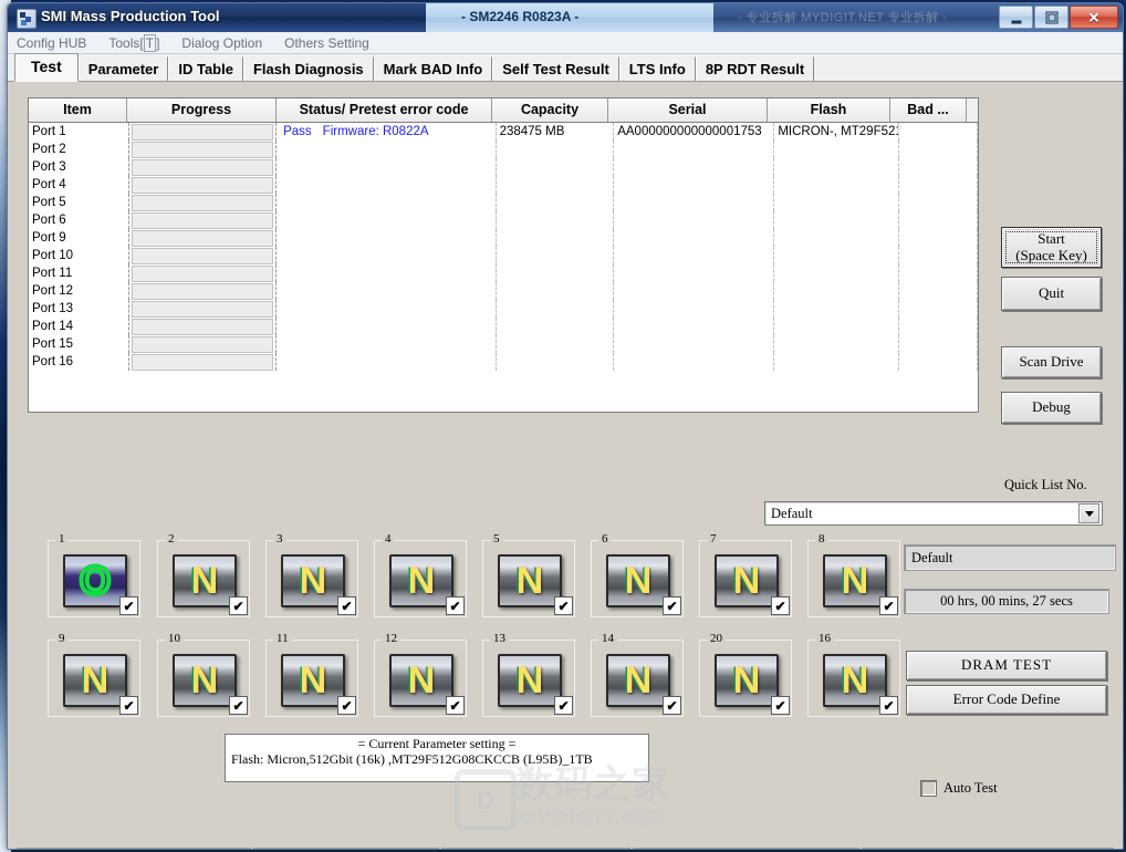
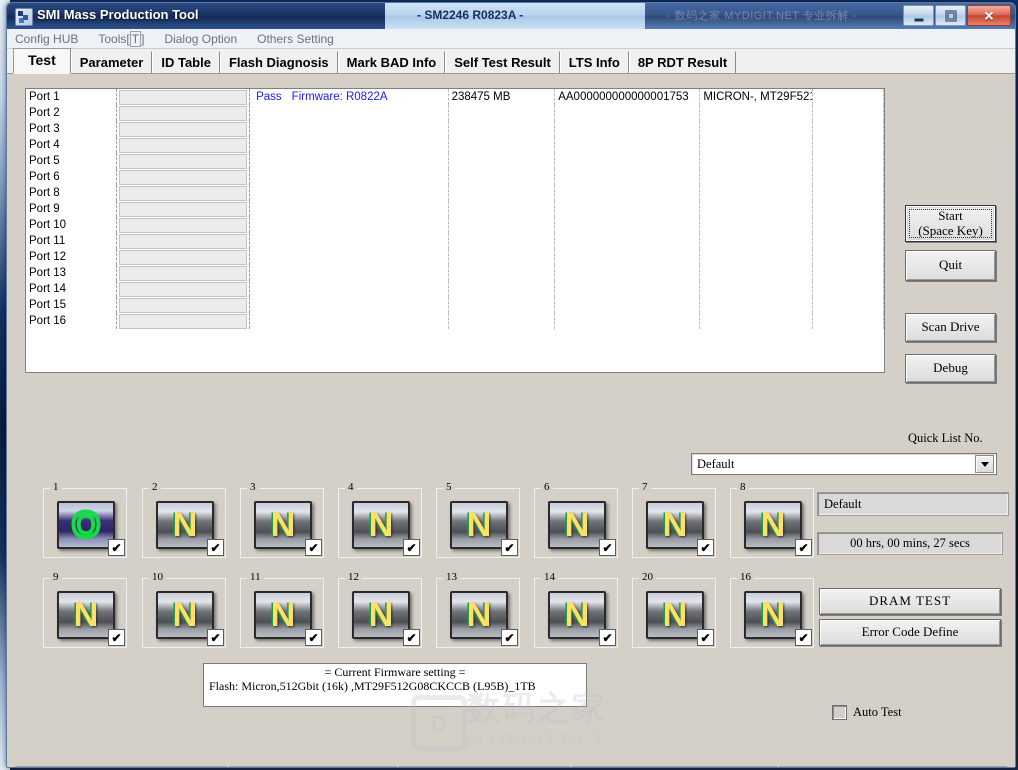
  SMI Mass Production Tool
  - SM2246 R0823A -
- - 专业拆解 MYDIGIT.NET 专业拆解 -
+ - 数码之家 MYDIGIT.NET 专业拆解 -
  ✕
  Config HUB
  Tools[ T ]
  Dialog Option
  Others Setting
  Test
  Parameter
  ID Table
  Flash Diagnosis
  Mark BAD Info
  Self Test Result
  LTS Info
  8P RDT Result
- Item
- Progress
- Status/ Pretest error code
- Capacity
- Serial
- Flash
- Bad ...
  Port 1
  Pass Firmware: R0822A
  238475 MB
  AA000000000000001753
  MICRON-, MT29F521
  Port 2
  Port 3
  Port 4
  Port 5
  Port 6
+ Port 8
  Port 9
  Port 10
  Port 11
  Port 12
  Port 13
  Port 14
  Port 15
  Port 16
  Start
  (Space Key)
  Quit
  Scan Drive
  Debug
  Quick List No.
  Default
  Default
  00 hrs, 00 mins, 27 secs
  DRAM TEST
  Error Code Define
  Auto Test
  1
  O
  ✔
  2
  N
  ✔
  3
  N
  ✔
  4
  N
  ✔
  5
  N
  ✔
  6
  N
  ✔
  7
  N
  ✔
  8
  N
  ✔
  9
  N
  ✔
  10
  N
  ✔
  11
  N
  ✔
  12
  N
  ✔
  13
  N
  ✔
  14
  N
  ✔
  20
  N
  ✔
  16
  N
  ✔
- = Current Parameter setting =
+ = Current Firmware setting =
  Flash: Micron,512Gbit (16k) ,MT29F512G08CKCCB (L95B)_1TB
  数码之家
